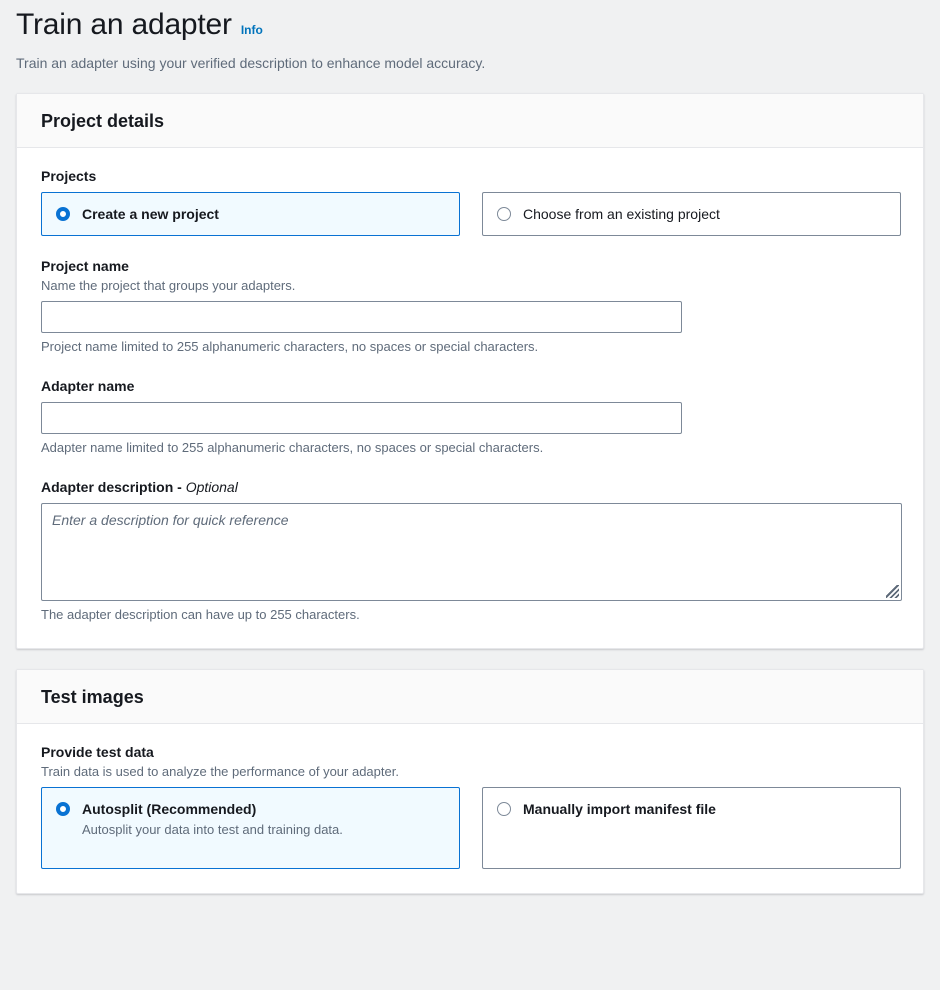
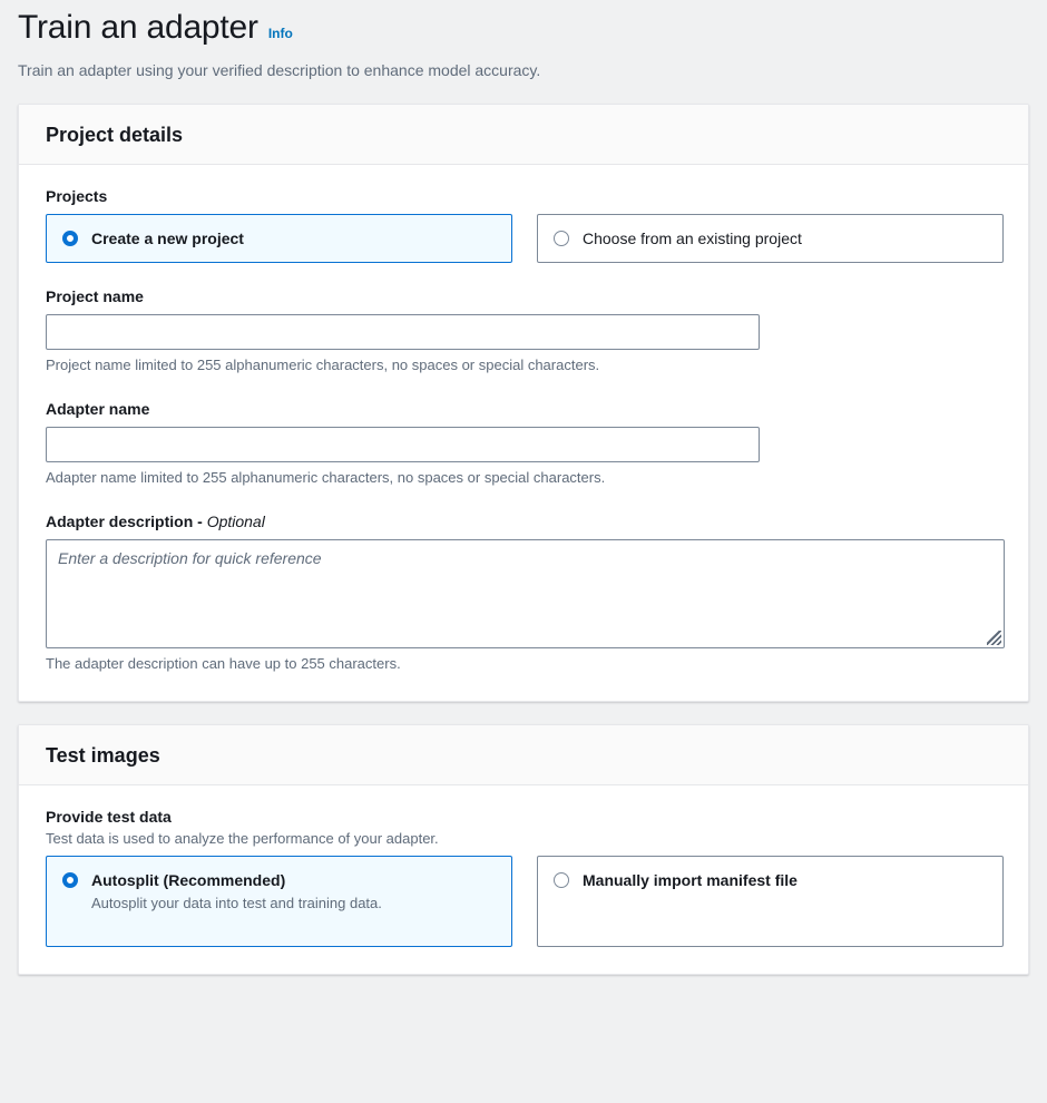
  Train an adapter
  Info
  Train an adapter using your verified description to enhance model accuracy.
  Project details
  Projects
  Create a new project
  Choose from an existing project
  Project name
- Name the project that groups your adapters.
  Project name limited to 255 alphanumeric characters, no spaces or special characters.
  Adapter name
  Adapter name limited to 255 alphanumeric characters, no spaces or special characters.
  Adapter description - Optional
  Enter a description for quick reference
  The adapter description can have up to 255 characters.
  Test images
  Provide test data
- Train data is used to analyze the performance of your adapter.
+ Test data is used to analyze the performance of your adapter.
  Autosplit (Recommended)
  Autosplit your data into test and training data.
  Manually import manifest file
